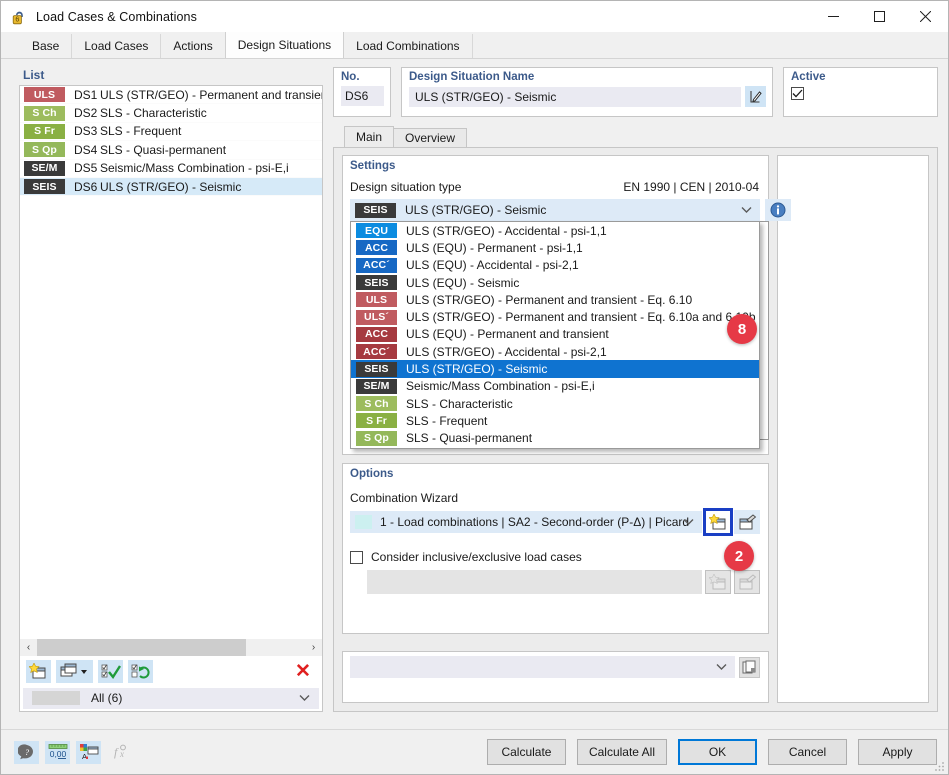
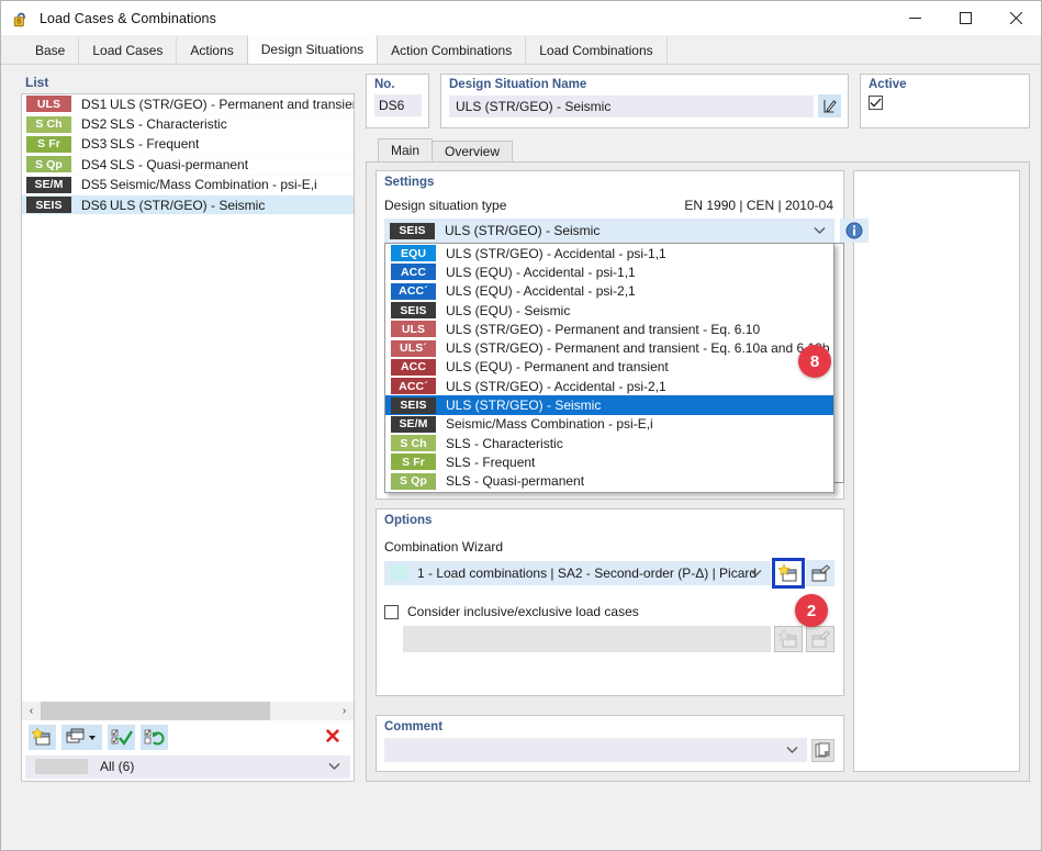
  Load Cases & Combinations
  Base
  Load Cases
  Actions
  Design Situations
+ Action Combinations
  Load Combinations
  List
  ULS
  DS1
  ULS (STR/GEO) - Permanent and transie
  S Ch
  DS2
  SLS - Characteristic
  S Fr
  DS3
  SLS - Frequent
  S Qp
  DS4
  SLS - Quasi-permanent
  SE/M
  DS5
  Seismic/Mass Combination - psi-E,i
  SEIS
  DS6
  ULS (STR/GEO) - Seismic
  ‹
  ›
  ✕
  All (6)
  No.
  DS6
  Design Situation Name
  ULS (STR/GEO) - Seismic
  Active
  Main
  Overview
  Settings
  Design situation type
  EN 1990 | CEN | 2010-04
  SEIS
  ULS (STR/GEO) - Seismic
  EQU
  ULS (STR/GEO) - Accidental - psi-1,1
  ACC
- ULS (EQU) - Permanent - psi-1,1
+ ULS (EQU) - Accidental - psi-1,1
  ACC´
  ULS (EQU) - Accidental - psi-2,1
  SEIS
  ULS (EQU) - Seismic
  ULS
  ULS (STR/GEO) - Permanent and transient - Eq. 6.10
  ULS´
  ULS (STR/GEO) - Permanent and transient - Eq. 6.10a and 6
  ACC
  ULS (EQU) - Permanent and transient
  ACC´
  ULS (STR/GEO) - Accidental - psi-2,1
  SEIS
  ULS (STR/GEO) - Seismic
  SE/M
  Seismic/Mass Combination - psi-E,i
  S Ch
  SLS - Characteristic
  S Fr
  SLS - Frequent
  S Qp
  SLS - Quasi-permanent
  Options
  Combination Wizard
  1 - Load combinations | SA2 - Second-order (P-Δ) | Picar
  Consider inclusive/exclusive load cases
+ Comment
  8
  2
- ?
- 0,00
- A
- f
- x
- Calculate
- Calculate All
- OK
- Cancel
- Apply
